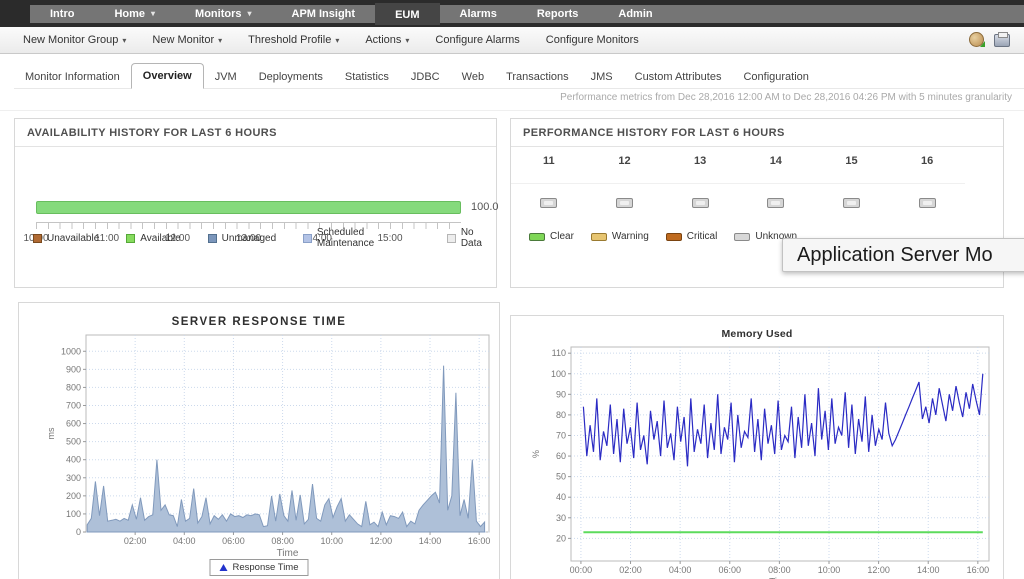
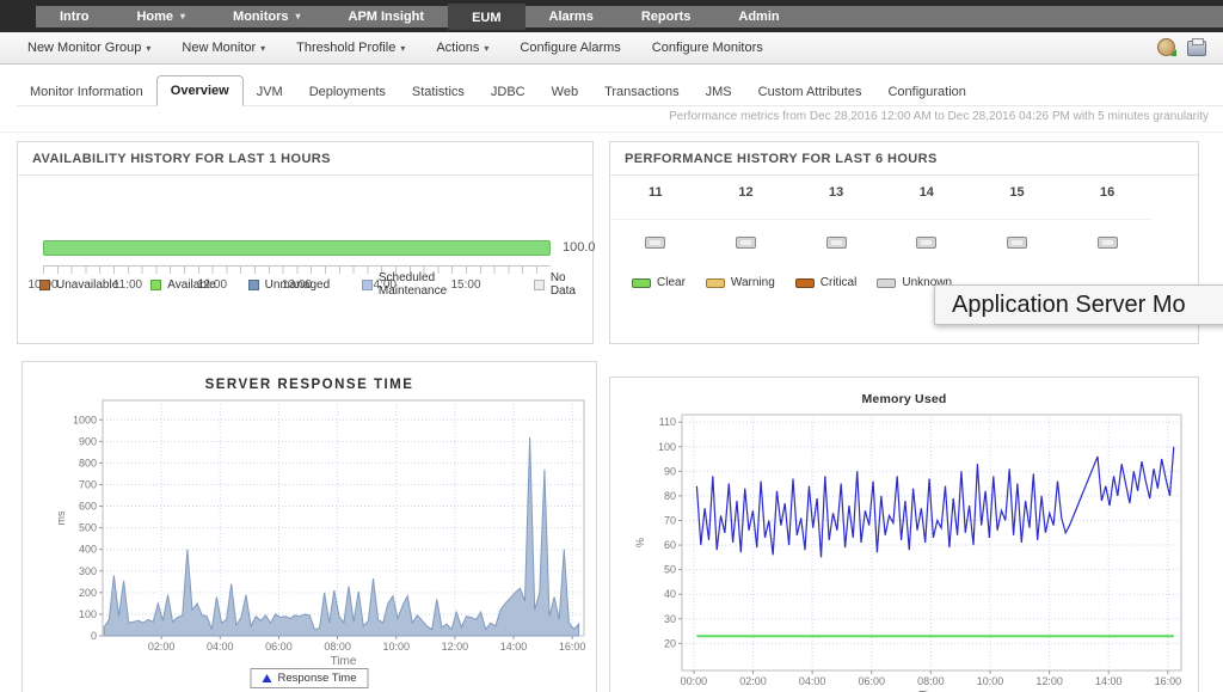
  Intro
  Home
  ▾
  Monitors
  ▾
  APM Insight
  EUM
  Alarms
  Reports
  Admin
  New Monitor Group
  ▾
  New Monitor
  ▾
  Threshold Profile
  ▾
  Actions
  ▾
  Configure Alarms
  Configure Monitors
  Monitor Information
  Overview
  JVM
  Deployments
  Statistics
  JDBC
  Web
  Transactions
  JMS
  Custom Attributes
  Configuration
  Performance metrics from Dec 28,2016 12:00 AM to Dec 28,2016 04:26 PM with 5 minutes granularity
- AVAILABILITY HISTORY FOR LAST 6 HOURS
+ AVAILABILITY HISTORY FOR LAST 1 HOURS
  100.0
  11:00
  12:00
  13:00
  4:00
  15:00
  Unavailable
  Available
  Unmanaged
  Scheduled Maintenance
  No Data
  PERFORMANCE HISTORY FOR LAST 6 HOURS
  11
  12
  13
  14
  15
  16
  Clear
  Warning
  Critical
  Unknown
  Application Server Mo
  SERVER RESPONSE TIME
  0
  100
  200
  300
  400
  500
  600
  700
  800
  900
  1000
  02:00
  04:00
  06:00
  08:00
  10:00
  12:00
  14:00
  16:00
  Time
  Response Time
  Memory Used
  20
  30
  40
  50
  60
  70
  80
  90
  100
  110
  00:00
  02:00
  04:00
  06:00
  08:00
  10:00
  12:00
  14:00
  16:00
